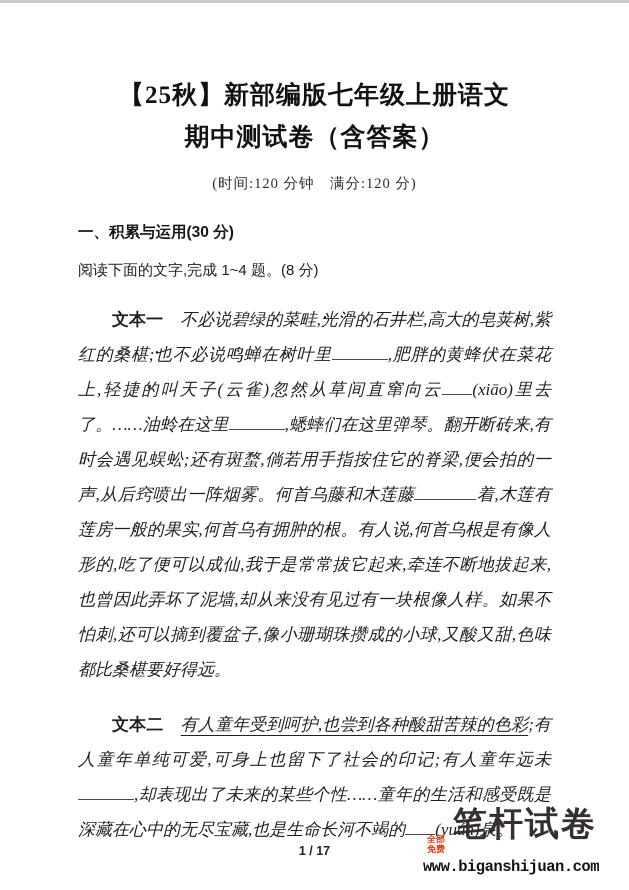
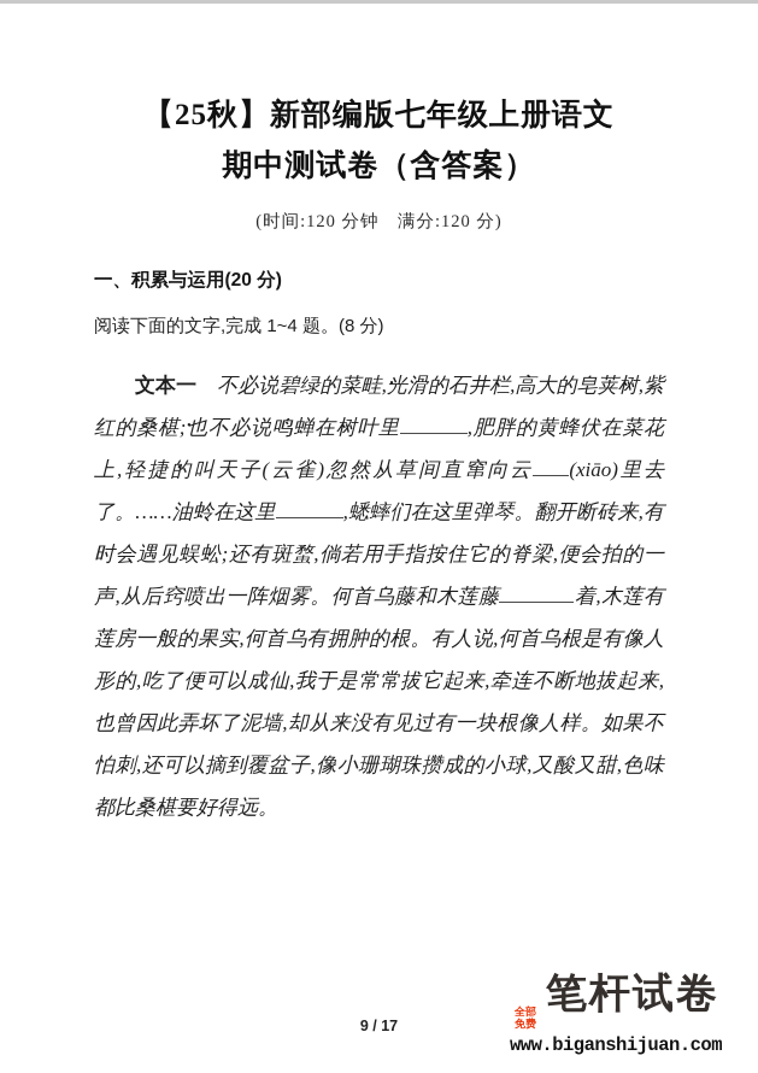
  【25秋】新部编版七年级上册语文
  期中测试卷（含答案）
  (时间:120 分钟 满分:120 分)
- 一、积累与运用(30 分)
+ 一、积累与运用(20 分)
  阅读下面的文字,完成 1~4 题。(8 分)
  文本一 不必说碧绿的菜畦,光滑的石井栏,高大的皂荚树,紫红的桑椹;也不必说鸣蝉在树叶里 ,肥胖的黄蜂伏在菜花上,轻捷的叫天子(云雀)忽然从草间直窜向云 (xiāo)里去了。……油蛉在这里 ,蟋蟀们在这里弹琴。翻开断砖来,有时会遇见蜈蚣;还有斑蝥,倘若用手指按住它的脊梁,便会拍的一声,从后窍喷出一阵烟雾。何首乌藤和木莲藤 着,木莲有莲房一般的果实,何首乌有拥肿的根。有人说,何首乌根是有像人形的,吃了便可以成仙,我于是常常拔它起来,牵连不断地拔起来,也曾因此弄坏了泥墙,却从来没有见过有一块根像人样。如果不怕刺,还可以摘到覆盆子,像小珊瑚珠攒成的小球,又酸又甜,色味都比桑椹要好得远。
- 文本二 有人童年受到呵护,也尝到各种酸甜苦辣的色彩;有人童年单纯可爱,可身上也留下了社会的印记;有人童年远未,却表现出了未来的某些个性……童年的生活和感受既是深藏在心中的无尽宝藏,也是生命长河不竭的 (yuán)泉。
- 1 / 17
+ 9 / 17
  全部免费
  笔杆试卷
  www.biganshijuan.com
